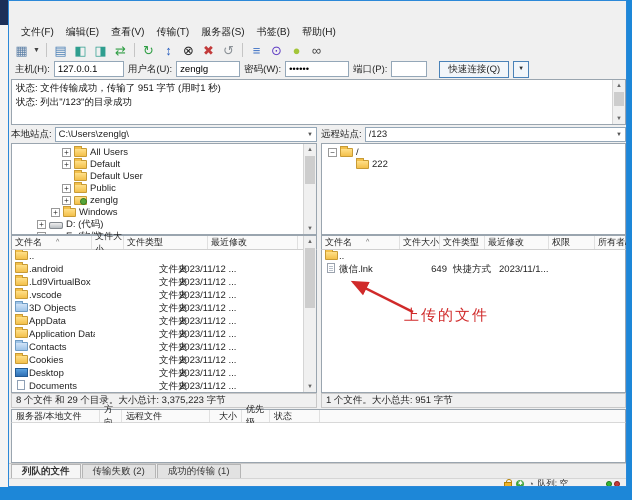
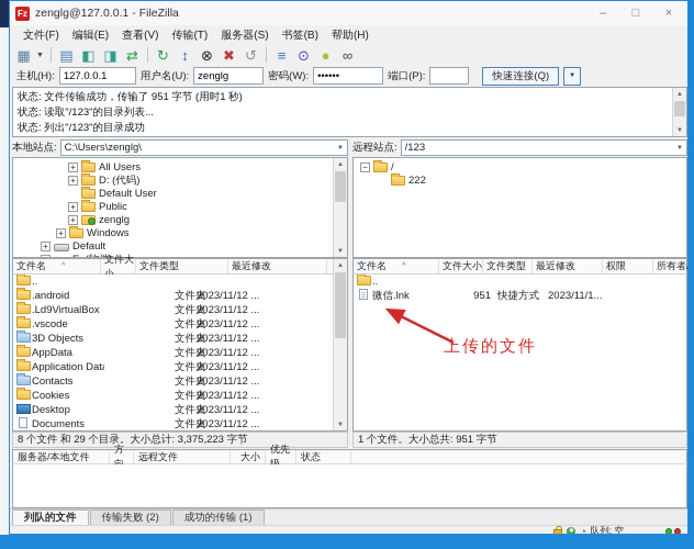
+ Fz
+ zenglg@127.0.0.1 - FileZilla
+ –
+ □
+ ×
  文件(F)
  编辑(E)
  查看(V)
  传输(T)
  服务器(S)
  书签(B)
  帮助(H)
  ▦
  ▤
  ◧
  ◨
  ⇄
  ↻
  ↕
  ⊗
  ✖
  ↺
  ≡
  ⊙
  ●
  ∞
  主机(H):
  127.0.0.1
  用户名(U):
  zenglg
  密码(W):
  ••••••
  端口(P):
  快速连接(Q)
  状态: 文件传输成功，传输了 951 字节 (用时1 秒)
+ 状态: 读取"/123"的目录列表...
  状态: 列出"/123"的目录成功
  本地站点:
  C:\Users\zenglg\
  远程站点:
  /123
  +
  All Users
  +
- Default
+ D: (代码)
  Default User
  +
  Public
  +
  zenglg
  +
  Windows
  +
- D: (代码)
+ Default
  −
  /
  222
  文件名
  文件大小
  文件类型
  最近修改
  ..
  .android
  文件夹
  2023/11/12 ...
  .Ld9VirtualBox
  文件夹
  2023/11/12 ...
  .vscode
  文件夹
  2023/11/12 ...
  3D Objects
  文件夹
  2023/11/12 ...
  AppData
  文件夹
  2023/11/12 ...
  Application Dat
  文件夹
  2023/11/12 ...
  Contacts
  文件夹
  2023/11/12 ...
  Cookies
  文件夹
  2023/11/12 ...
  Desktop
  文件夹
  2023/11/12 ...
  Documents
  文件夹
  2023/11/12 ...
  文件名
  文件大小
  文件类型
  最近修改
  权限
  ..
  微信.lnk
- 649
+ 951
  快捷方式
  2023/11/1...
  上传的文件
  8 个文件 和 29 个目录。大小总计: 3,375,223 字节
  1 个文件。大小总共: 951 字节
  服务器/本地文件
  方向
  远程文件
  大小
  优先级
  状态
  列队的文件
  传输失败 (2)
  成功的传输 (1)
  ◔
  队列: 空
